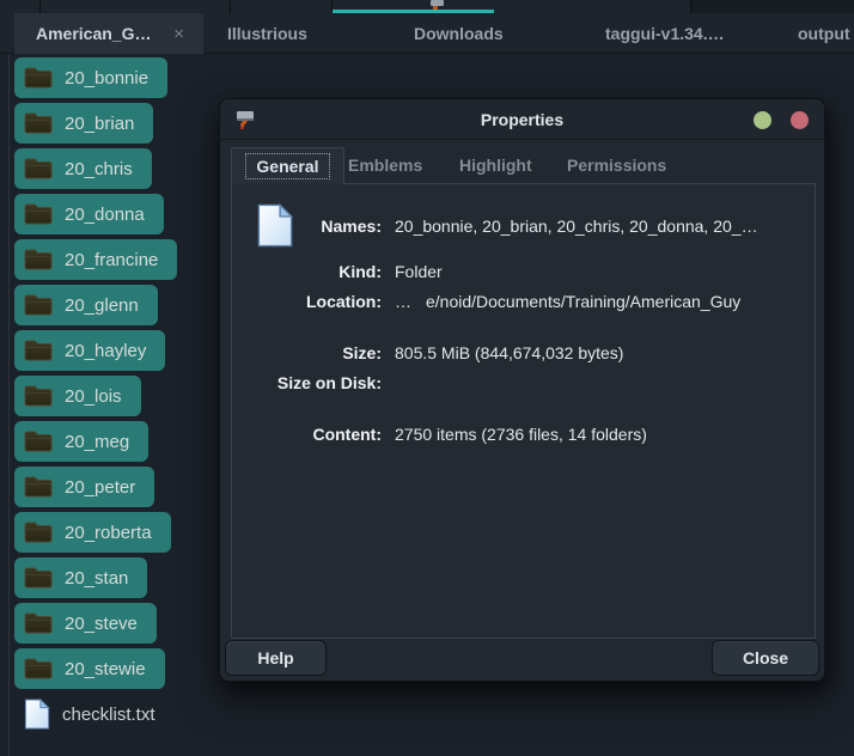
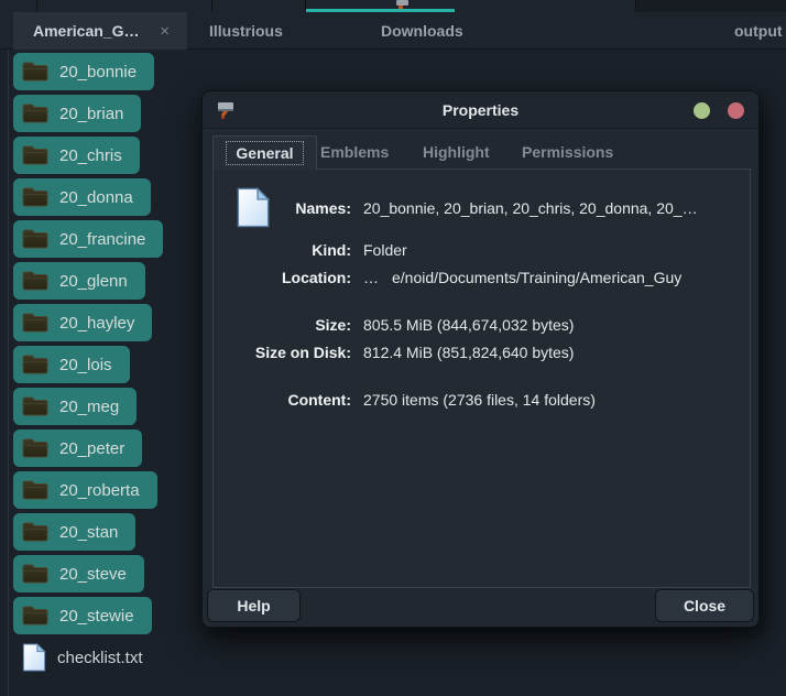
  American_G…
  ×
  Illustrious
  Downloads
- taggui-v1.34.…
  output
  20_bonnie
  20_brian
  20_chris
  20_donna
  20_francine
  20_glenn
  20_hayley
  20_lois
  20_meg
  20_peter
  20_roberta
  20_stan
  20_steve
  20_stewie
  checklist.txt
  Properties
  General
  Emblems
  Highlight
  Permissions
  Names:
  20_bonnie, 20_brian, 20_chris, 20_donna, 20_…
  Kind:
  Folder
  Location:
  …
  e/noid/Documents/Training/American_Guy
  Size:
  805.5 MiB (844,674,032 bytes)
  Size on Disk:
+ 812.4 MiB (851,824,640 bytes)
  Content:
  2750 items (2736 files, 14 folders)
  Help
  Close
